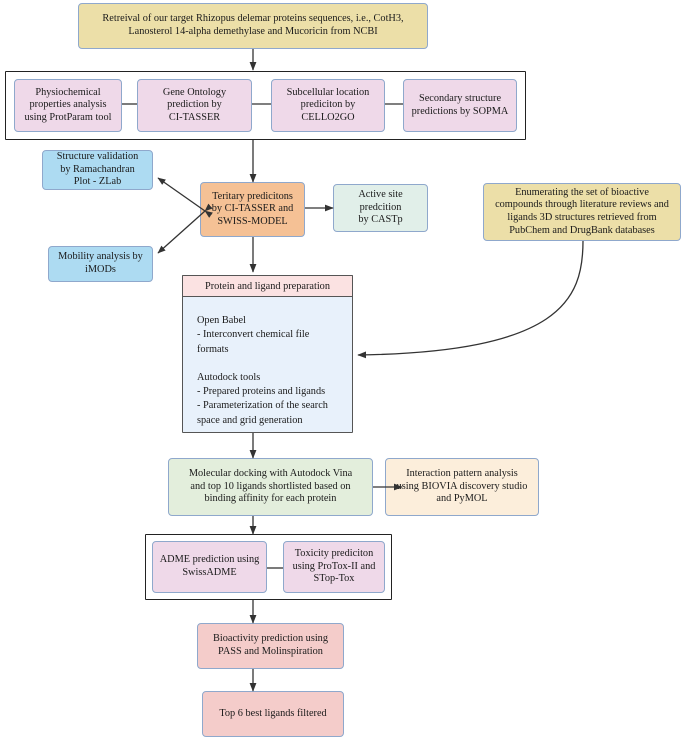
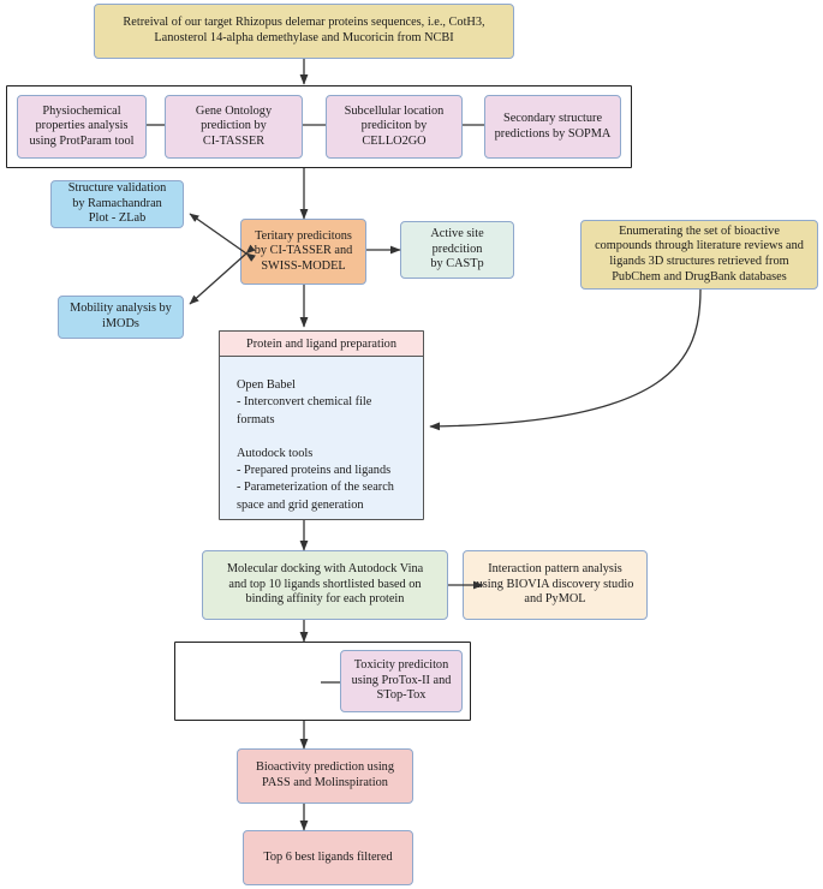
  Retreival of our target Rhizopus delemar proteins sequences, i.e., CotH3, Lanosterol 14-alpha demethylase and Mucoricin from NCBI
  Physiochemical
  properties analysis
  using ProtParam tool
  Gene Ontology
  prediction by
  CI-TASSER
  Subcellular location
  prediciton by
  CELLO2GO
  Secondary structure
  predictions by SOPMA
  Structure validation
  by Ramachandran
  Plot - ZLab
  Teritary predicitons
  by CI-TASSER and
  SWISS-MODEL
  Active site predcition
  by CASTp
  Enumerating the set of bioactive
  compounds through literature reviews and
  ligands 3D structures retrieved from
  PubChem and DrugBank databases
  Mobility analysis by
  iMODs
  Open Babel
  - Interconvert chemical file formats
  Autodock tools
  - Prepared proteins and ligands
  - Parameterization of the search
  space and grid generation
  Protein and ligand preparation
  Molecular docking with Autodock Vina
  and top 10 ligands shortlisted based on
  binding affinity for each protein
  Interaction pattern analysis
  using BIOVIA discovery studio
  and PyMOL
- ADME prediction using
- SwissADME
  Toxicity prediciton
  using ProTox-II and
  STop-Tox
  Bioactivity prediction using
  PASS and Molinspiration
  Top 6 best ligands filtered
